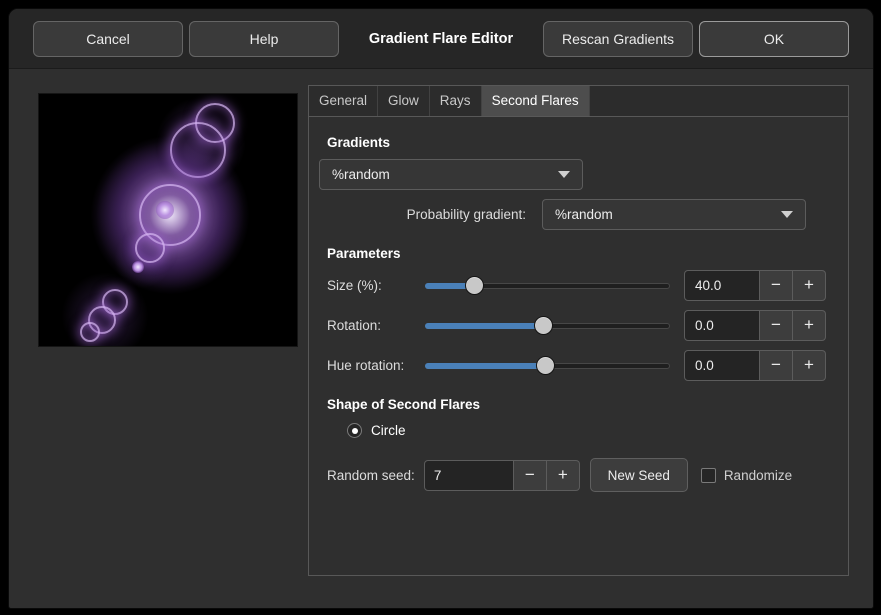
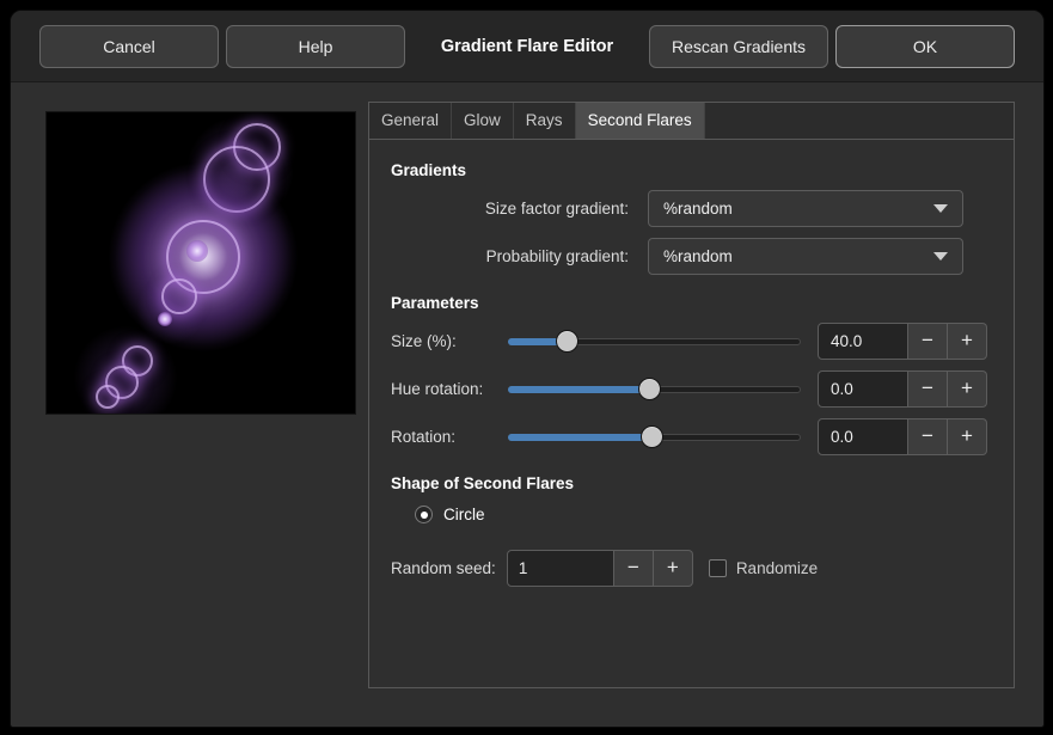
  Gradient Flare Editor
  Cancel
  Help
  Rescan Gradients
  OK
  General
  Glow
  Rays
  Second Flares
  Gradients
+ Size factor gradient:
  %random
  Probability gradient:
  %random
  Parameters
  Size (%):
  40.0
  −
  +
- Rotation:
+ Hue rotation:
  0.0
  −
  +
- Hue rotation:
+ Rotation:
  0.0
  −
  +
  Shape of Second Flares
  Circle
  Random seed:
- 7
+ 1
  −
  +
- New Seed
  Randomize
